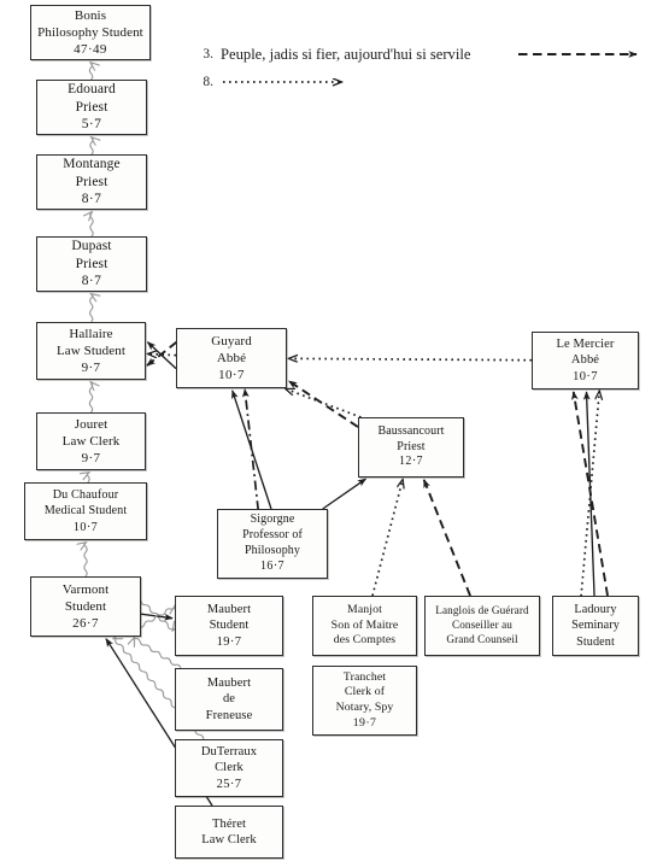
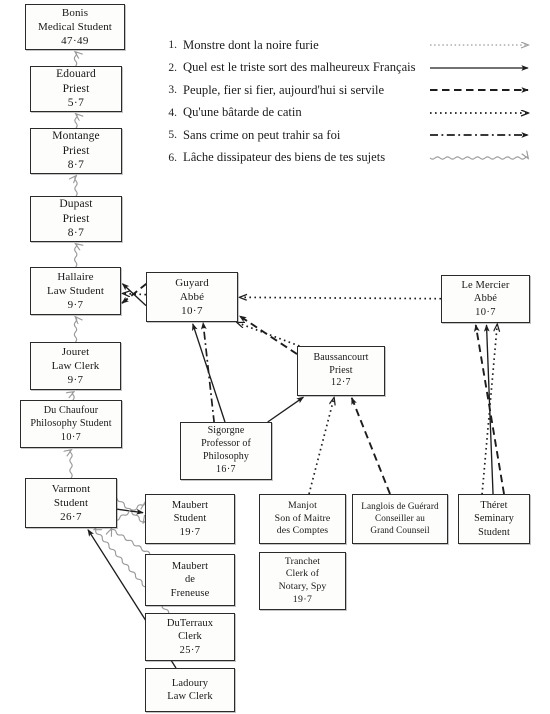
  Bonis
- Philosophy Student
+ Medical Student
  47·49
  Edouard
  Priest
  5·7
  Montange
  Priest
  8·7
  Dupast
  Priest
  8·7
  Hallaire
  Law Student
  9·7
  Jouret
  Law Clerk
  9·7
  Du Chaufour
- Medical Student
+ Philosophy Student
  10·7
  Varmont
  Student
  26·7
  Guyard
  Abbé
  10·7
  Sigorgne
  Professor of
  Philosophy
  16·7
  Baussancourt
  Priest
  12·7
  Le Mercier
  Abbé
  10·7
  Maubert
  Student
  19·7
  Maubert
  de
  Freneuse
  DuTerraux
  Clerk
  25·7
- Théret
+ Ladoury
  Law Clerk
  Manjot
  Son of Maitre
  des Comptes
  Tranchet
  Clerk of
  Notary, Spy
  19·7
  Langlois de Guérard
  Conseiller au
  Grand Counseil
- Ladoury
+ Théret
  Seminary
  Student
+ 1.
+ Monstre dont la noire furie
+ 2.
+ Quel est le triste sort des malheureux Français
  3.
- Peuple, jadis si fier, aujourd'hui si servile
+ Peuple, fier si fier, aujourd'hui si servile
- 8.
+ 4.
+ Qu'une bâtarde de catin
+ 5.
+ Sans crime on peut trahir sa foi
+ 6.
+ Lâche dissipateur des biens de tes sujets
